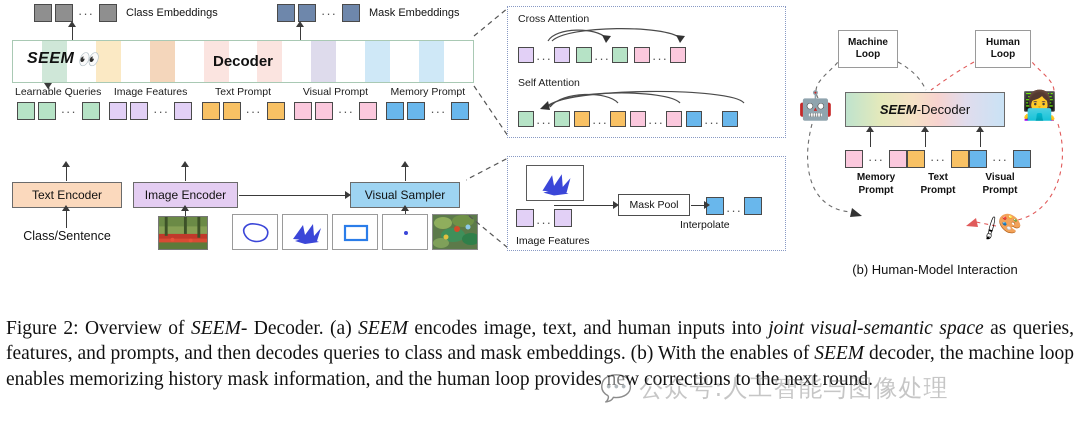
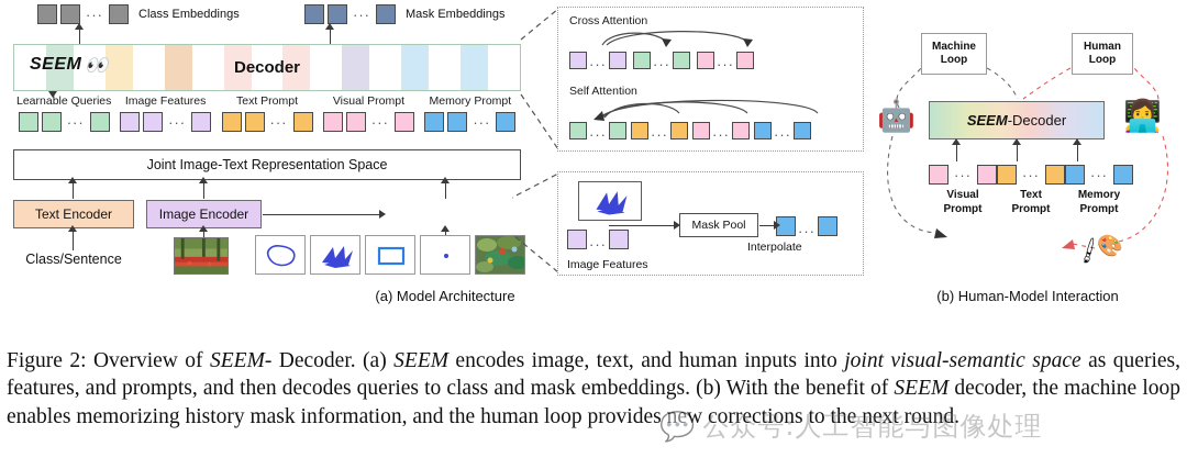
  ···
  Class Embeddings
  ···
  Mask Embeddings
  Decoder
  SEEM
  👀
  Learnable Queries
  ···
  Image Features
  ···
  Text Prompt
  ···
  Visual Prompt
  ···
  Memory Prompt
  ···
+ Joint Image-Text Representation Space
  Text Encoder
  Image Encoder
- Visual Sampler
  Class/Sentence
+ (a) Model Architecture
  Cross Attention
  ···
  ···
  ···
  Self Attention
  ···
  ···
  ···
  ···
  ···
  Image Features
  Mask Pool
  Interpolate
  ···
  Machine
  Loop
  Human
  Loop
  🤖
  👩‍💻
  SEEM
  -Decoder
  ···
- Memory
+ Visual
  Prompt
  ···
  Text
  Prompt
  ···
- Visual
+ Memory
  Prompt
  🎨
  (b) Human-Model Interaction
- Figure 2: Overview of SEEM- Decoder. (a) SEEM encodes image, text, and human inputs into joint visual-semantic space as queries, features, and prompts, and then decodes queries to class and mask embeddings. (b) With the enables of SEEM decoder, the machine loop enables memorizing history mask information, and the human loop provides new corrections to the next round.
+ Figure 2: Overview of SEEM- Decoder. (a) SEEM encodes image, text, and human inputs into joint visual-semantic space as queries, features, and prompts, and then decodes queries to class and mask embeddings. (b) With the benefit of SEEM decoder, the machine loop enables memorizing history mask information, and the human loop provides new corrections to the next round.
  💬
  公众号:人工智能与图像处理
